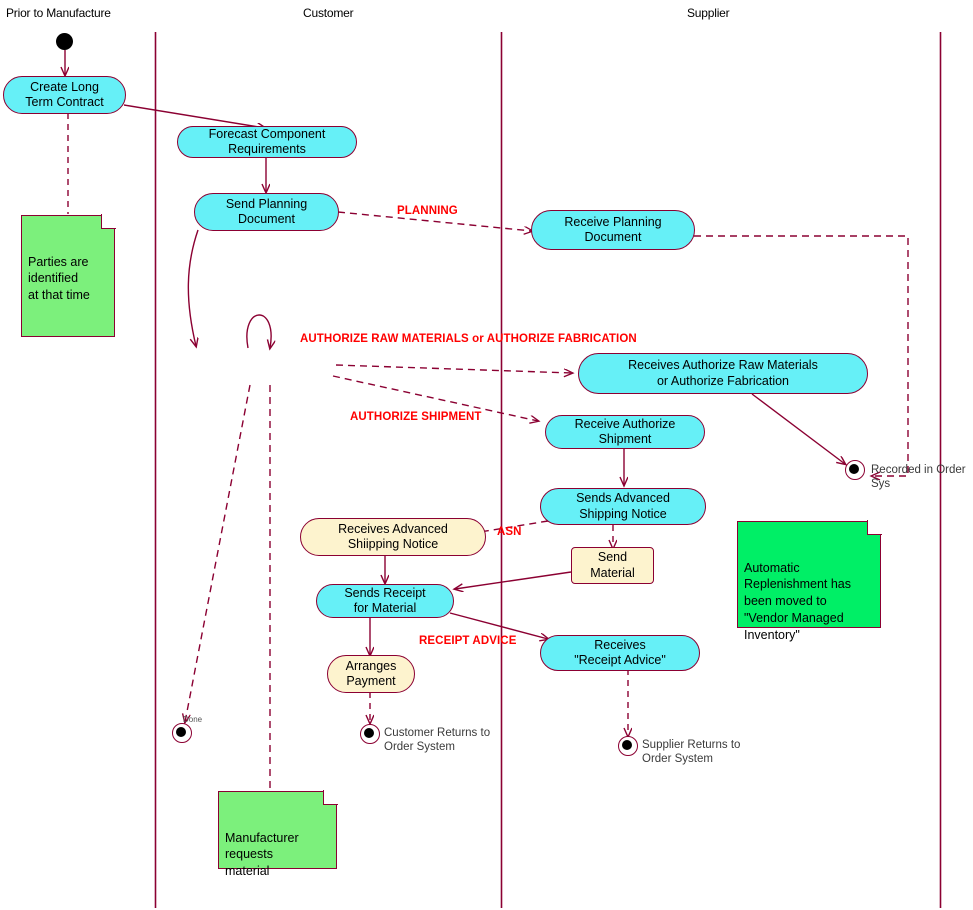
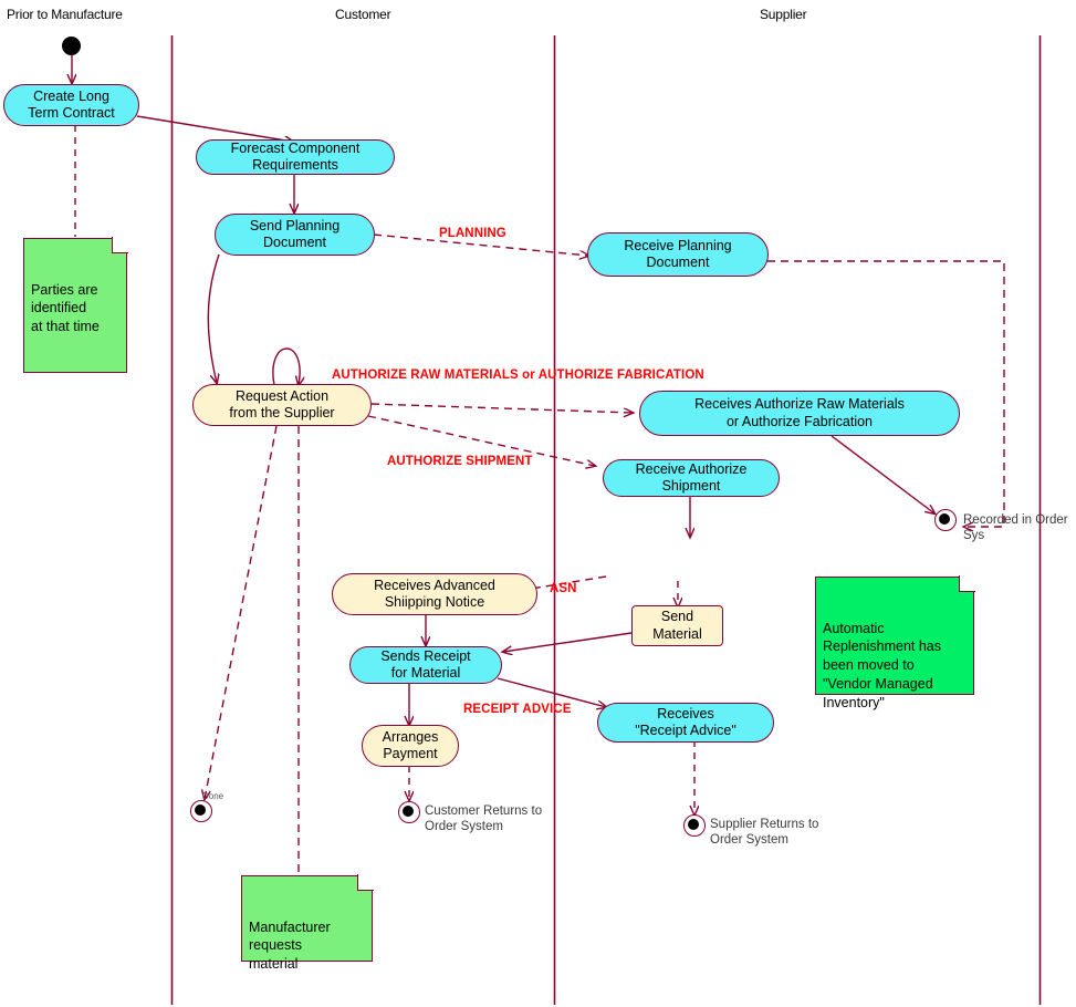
  Prior to Manufacture
  Customer
  Supplier
  Create Long
  Term Contract
  Forecast Component
  Requirements
  Send Planning
  Document
  Receive Planning
  Document
+ Request Action
+ from the Supplier
  Receives Authorize Raw Materials
  or Authorize Fabrication
  Receive Authorize
  Shipment
- Sends Advanced
- Shipping Notice
  Receives Advanced
  Shiipping Notice
  Send
  Material
  Sends Receipt
  for Material
  Receives
  "Receipt Advice"
  Arranges
  Payment
  Parties are
  identified
  at that time
  Automatic
  Replenishment has
  been moved to
  "Vendor Managed
  Inventory"
  Manufacturer
  requests
  material
  PLANNING
  AUTHORIZE RAW MATERIALS or AUTHORIZE FABRICATION
  AUTHORIZE SHIPMENT
  ASN
  RECEIPT ADVICE
  Recorded in Order Sys
  Done
  Customer Returns to
  Order System
  Supplier Returns to
  Order System
